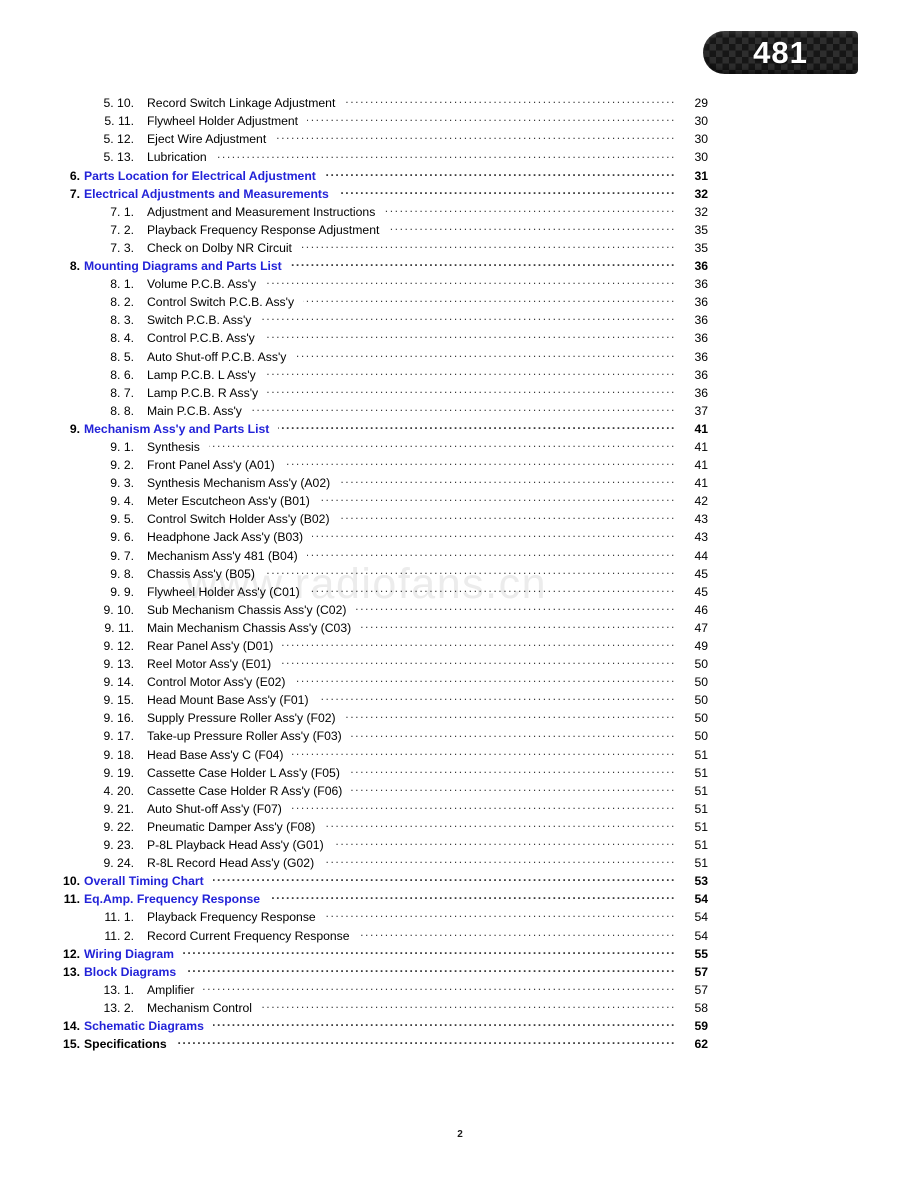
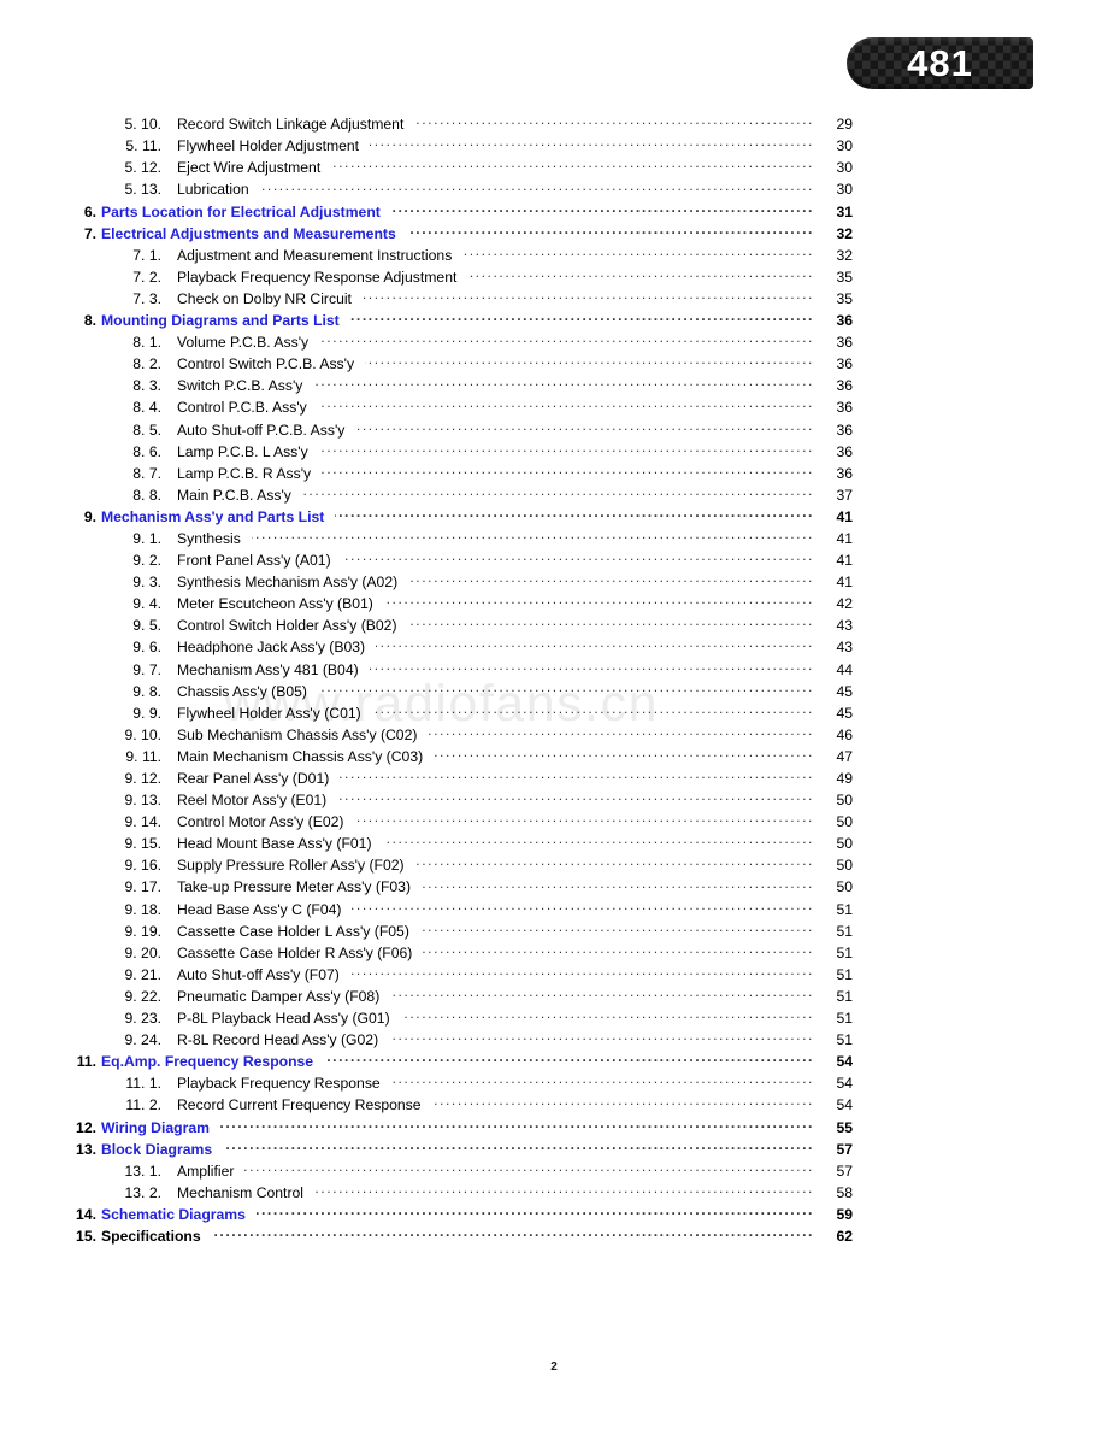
  www.radiofans.cn
  481
  5. 10.
  Record Switch Linkage Adjustment
  29
  5. 11.
  Flywheel Holder Adjustment
  30
  5. 12.
  Eject Wire Adjustment
  30
  5. 13.
  Lubrication
  30
  6.
  Parts Location for Electrical Adjustment
  31
  7.
  Electrical Adjustments and Measurements
  32
  7. 1.
  Adjustment and Measurement Instructions
  32
  7. 2.
  Playback Frequency Response Adjustment
  35
  7. 3.
  Check on Dolby NR Circuit
  35
  8.
  Mounting Diagrams and Parts List
  36
  8. 1.
  Volume P.C.B. Ass'y
  36
  8. 2.
  Control Switch P.C.B. Ass'y
  36
  8. 3.
  Switch P.C.B. Ass'y
  36
  8. 4.
  Control P.C.B. Ass'y
  36
  8. 5.
  Auto Shut-off P.C.B. Ass'y
  36
  8. 6.
  Lamp P.C.B. L Ass'y
  36
  8. 7.
  Lamp P.C.B. R Ass'y
  36
  8. 8.
  Main P.C.B. Ass'y
  37
  9.
  Mechanism Ass'y and Parts List
  41
  9. 1.
  Synthesis
  41
  9. 2.
  Front Panel Ass'y (A01)
  41
  9. 3.
  Synthesis Mechanism Ass'y (A02)
  41
  9. 4.
  Meter Escutcheon Ass'y (B01)
  42
  9. 5.
  Control Switch Holder Ass'y (B02)
  43
  9. 6.
  Headphone Jack Ass'y (B03)
  43
  9. 7.
  Mechanism Ass'y 481 (B04)
  44
  9. 8.
  Chassis Ass'y (B05)
  45
  9. 9.
  Flywheel Holder Ass'y (C01)
  45
  9. 10.
  Sub Mechanism Chassis Ass'y (C02)
  46
  9. 11.
  Main Mechanism Chassis Ass'y (C03)
  47
  9. 12.
  Rear Panel Ass'y (D01)
  49
  9. 13.
  Reel Motor Ass'y (E01)
  50
  9. 14.
  Control Motor Ass'y (E02)
  50
  9. 15.
  Head Mount Base Ass'y (F01)
  50
  9. 16.
  Supply Pressure Roller Ass'y (F02)
  50
  9. 17.
- Take-up Pressure Roller Ass'y (F03)
+ Take-up Pressure Meter Ass'y (F03)
  50
  9. 18.
  Head Base Ass'y C (F04)
  51
  9. 19.
  Cassette Case Holder L Ass'y (F05)
  51
- 4. 20.
+ 9. 20.
  Cassette Case Holder R Ass'y (F06)
  51
  9. 21.
  Auto Shut-off Ass'y (F07)
  51
  9. 22.
  Pneumatic Damper Ass'y (F08)
  51
  9. 23.
  P-8L Playback Head Ass'y (G01)
  51
  9. 24.
  R-8L Record Head Ass'y (G02)
  51
- 10.
- Overall Timing Chart
- 53
  11.
  Eq.Amp. Frequency Response
  54
  11. 1.
  Playback Frequency Response
  54
  11. 2.
  Record Current Frequency Response
  54
  12.
  Wiring Diagram
  55
  13.
  Block Diagrams
  57
  13. 1.
  Amplifier
  57
  13. 2.
  Mechanism Control
  58
  14.
  Schematic Diagrams
  59
  15.
  Specifications
  62
  2
